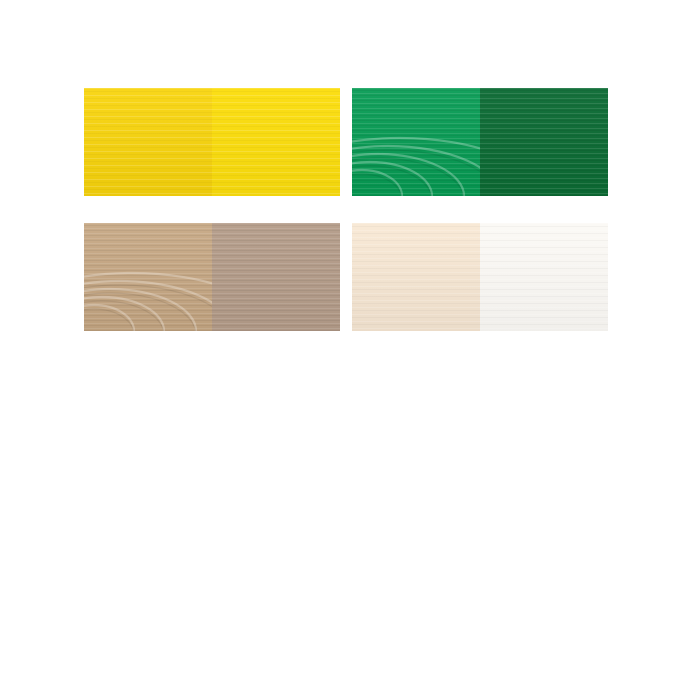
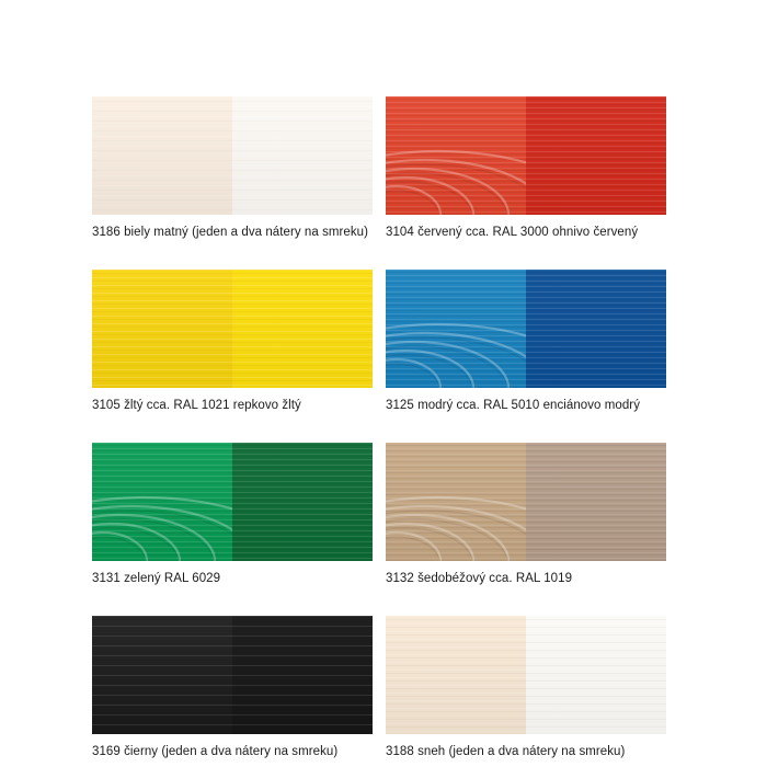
+ 3186 biely matný (jeden a dva nátery na smreku)
+ 3104 červený cca. RAL 3000 ohnivo červený
+ 3105 žltý cca. RAL 1021 repkovo žltý
+ 3125 modrý cca. RAL 5010 enciánovo modrý
+ 3131 zelený RAL 6029
+ 3132 šedobéžový cca. RAL 1019
+ 3169 čierny (jeden a dva nátery na smreku)
+ 3188 sneh (jeden a dva nátery na smreku)
